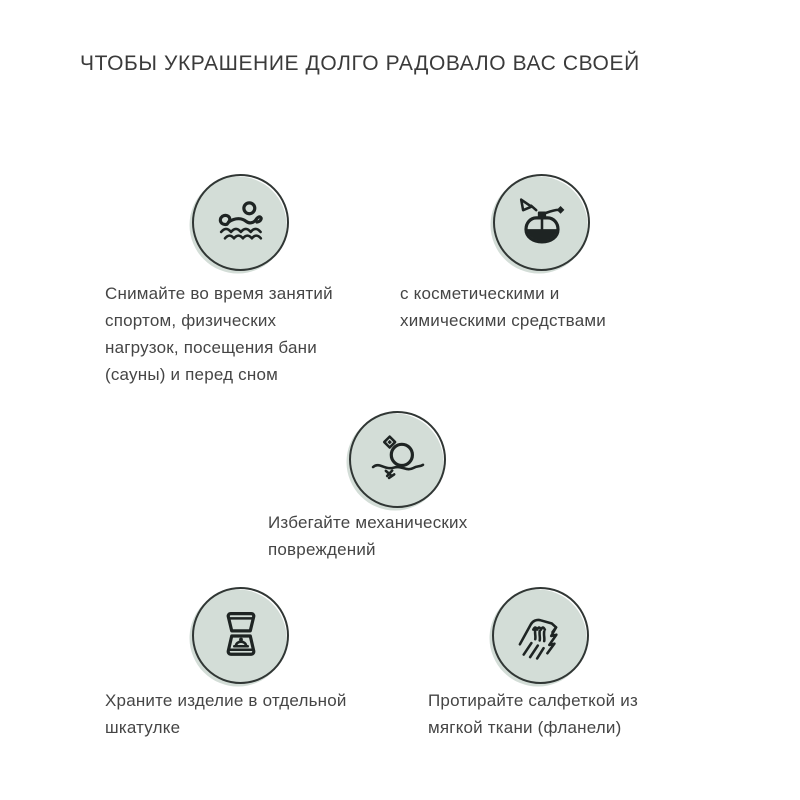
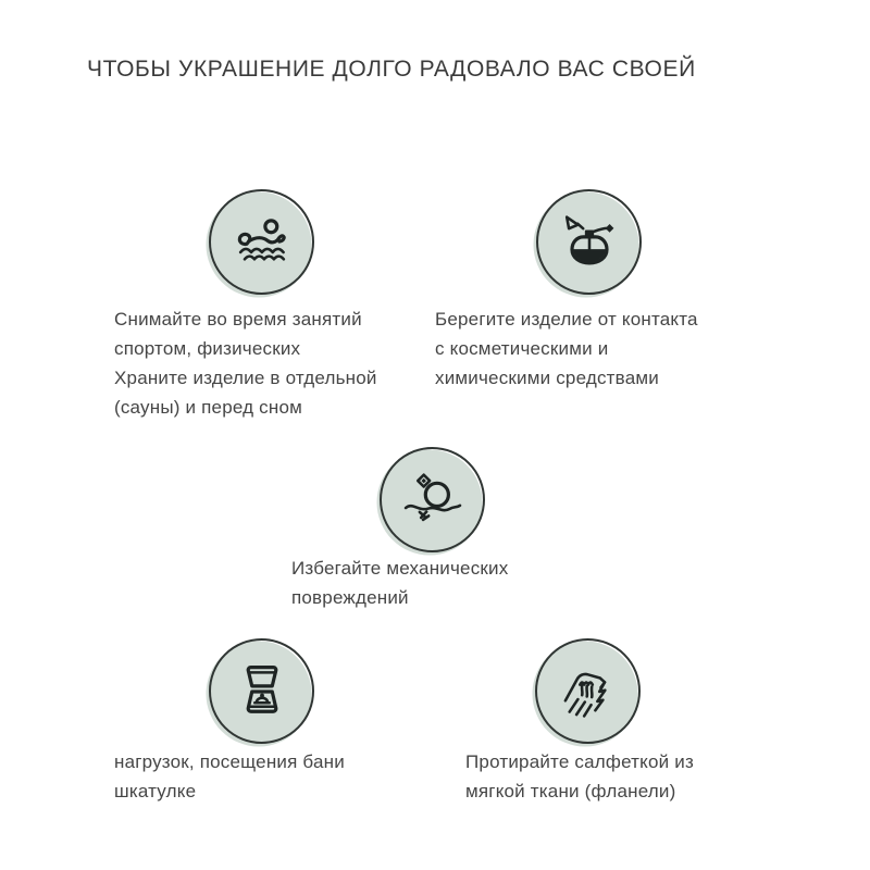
  ЧТОБЫ УКРАШЕНИЕ ДОЛГО РАДОВАЛО ВАС СВОЕЙ
  Снимайте во время занятий
  спортом, физических
- нагрузок, посещения бани
+ Храните изделие в отдельной
  (сауны) и перед сном
+ Берегите изделие от контакта
  с косметическими и
  химическими средствами
  Избегайте механических
  повреждений
- Храните изделие в отдельной
+ нагрузок, посещения бани
  шкатулке
  Протирайте салфеткой из
  мягкой ткани (фланели)
